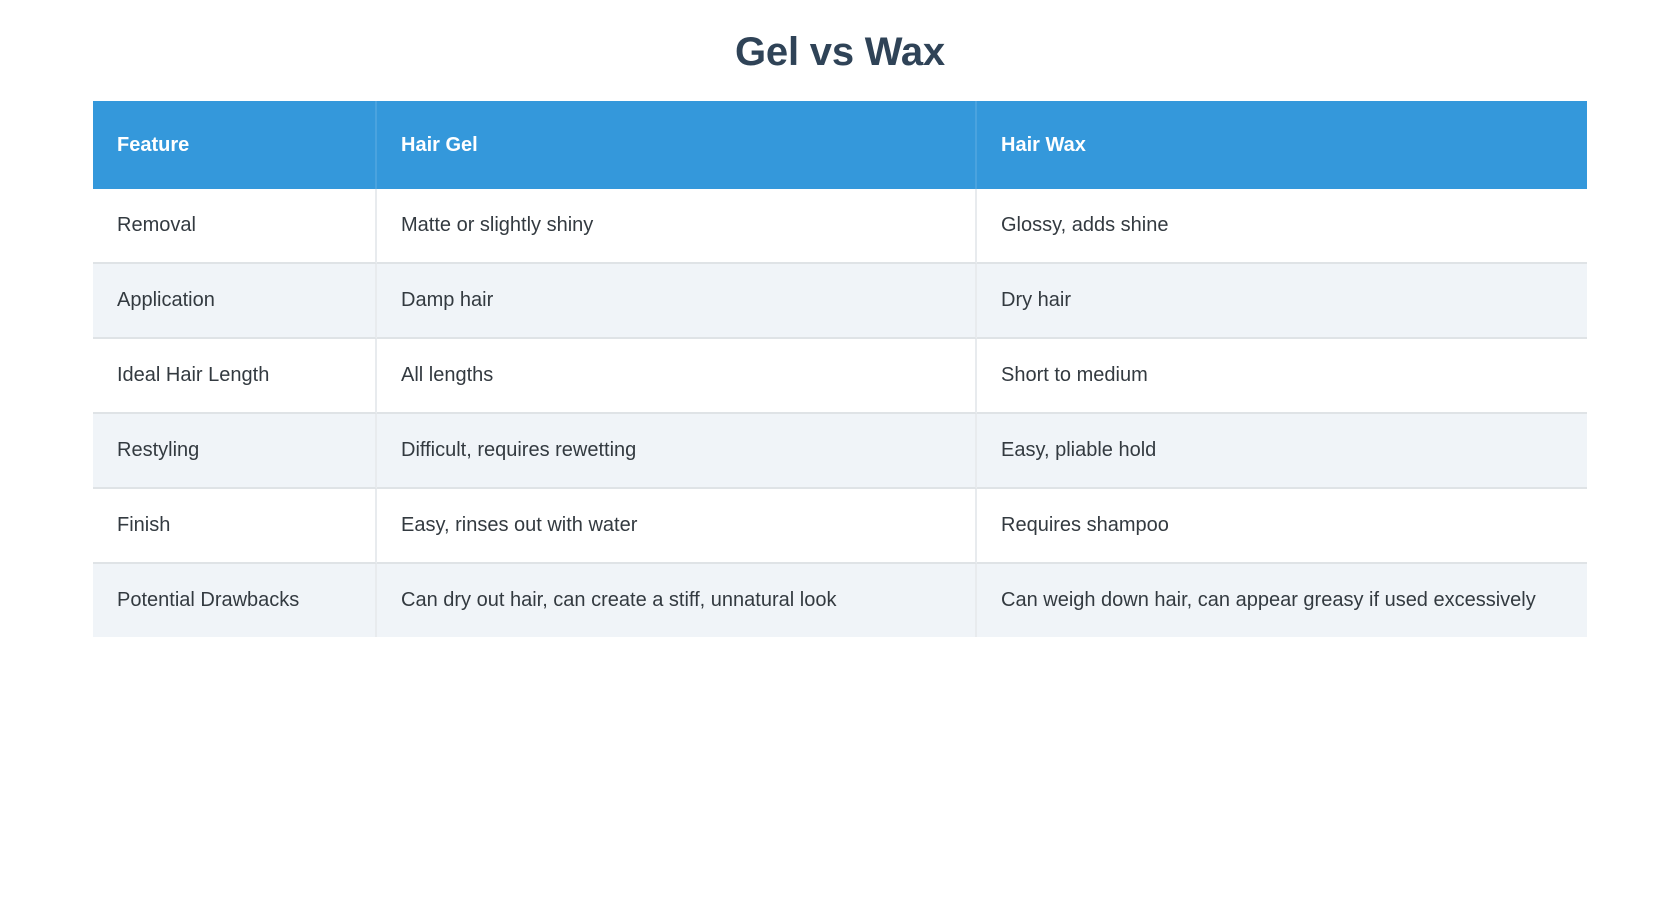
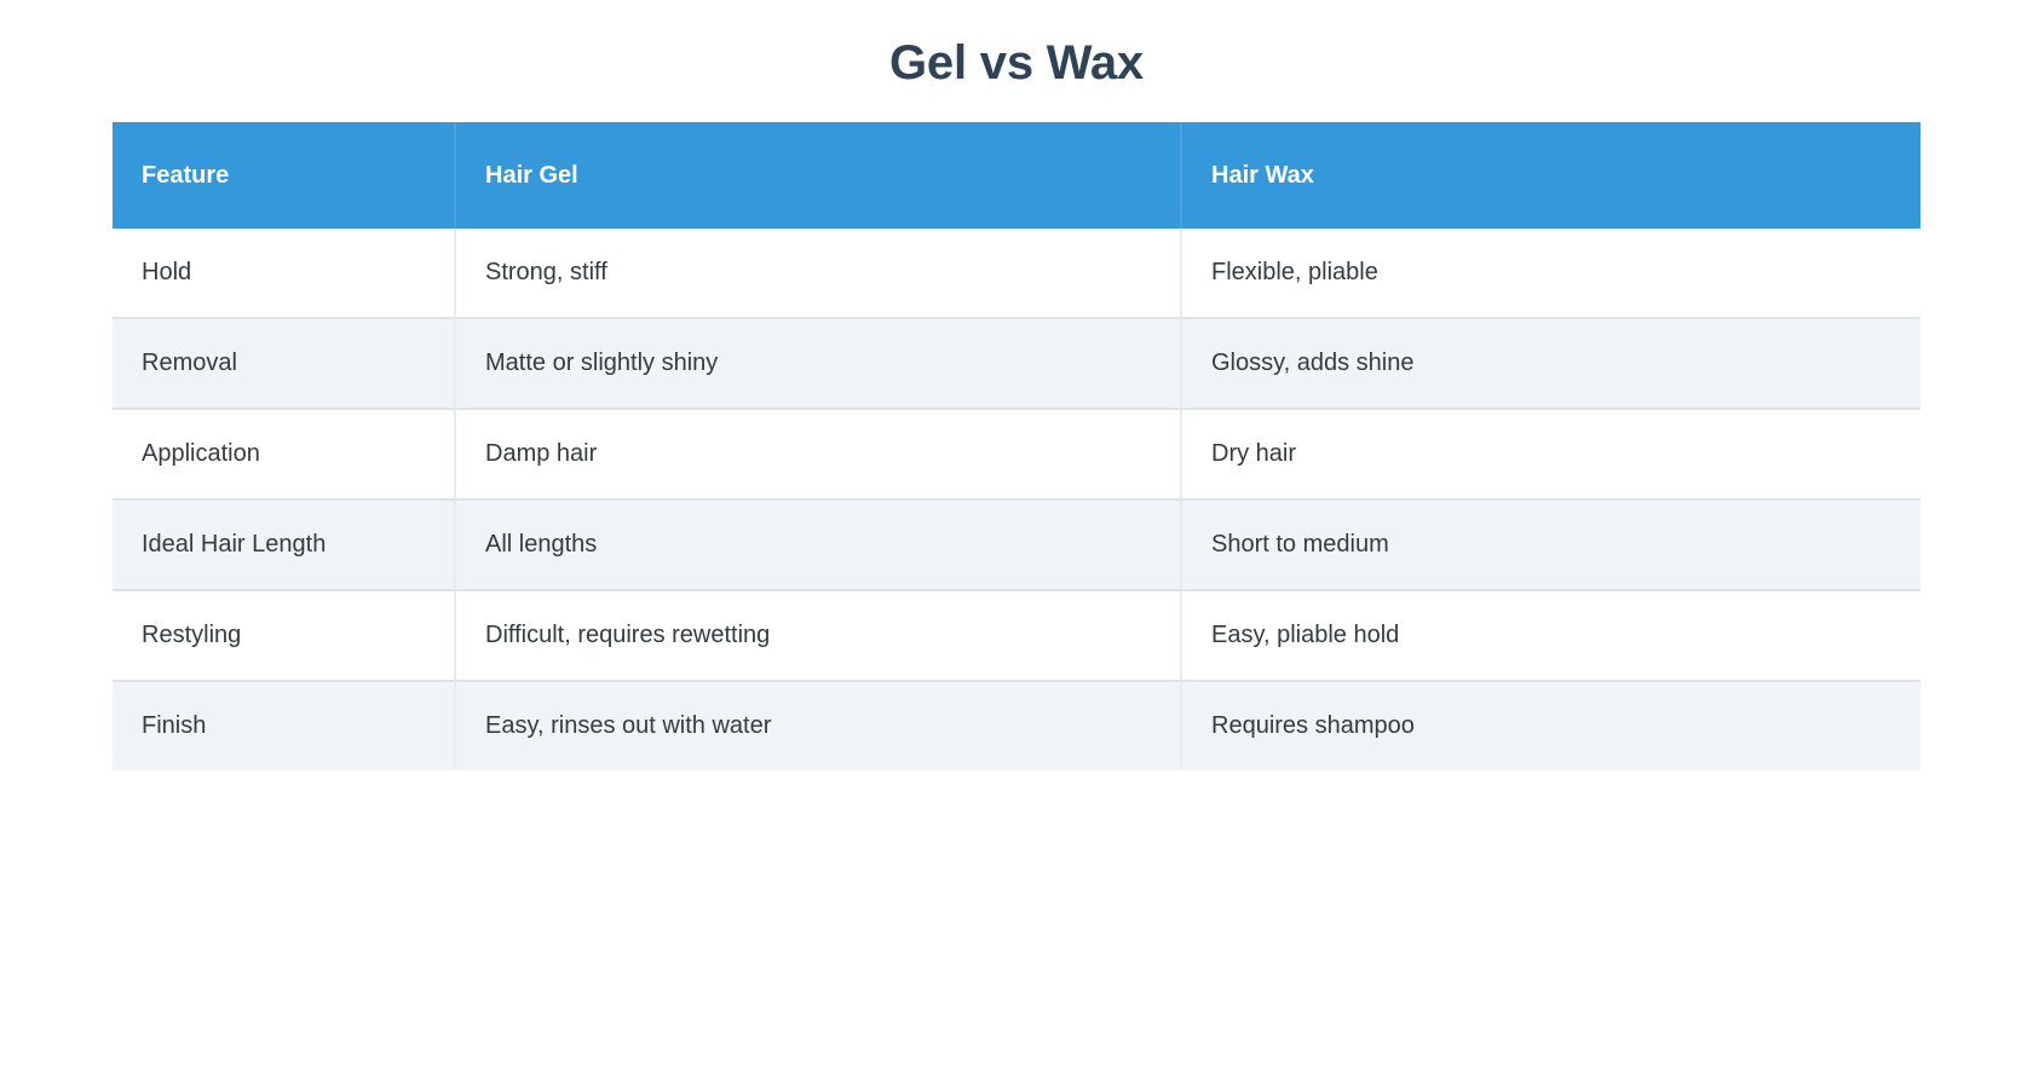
  Gel vs Wax
  Feature	Hair Gel	Hair Wax
+ Hold	Strong, stiff	Flexible, pliable
  Removal	Matte or slightly shiny	Glossy, adds shine
  Application	Damp hair	Dry hair
  Ideal Hair Length	All lengths	Short to medium
  Restyling	Difficult, requires rewetting	Easy, pliable hold
  Finish	Easy, rinses out with water	Requires shampoo
- Potential Drawbacks	Can dry out hair, can create a stiff, unnatural look	Can weigh down hair, can appear greasy if used excessively
